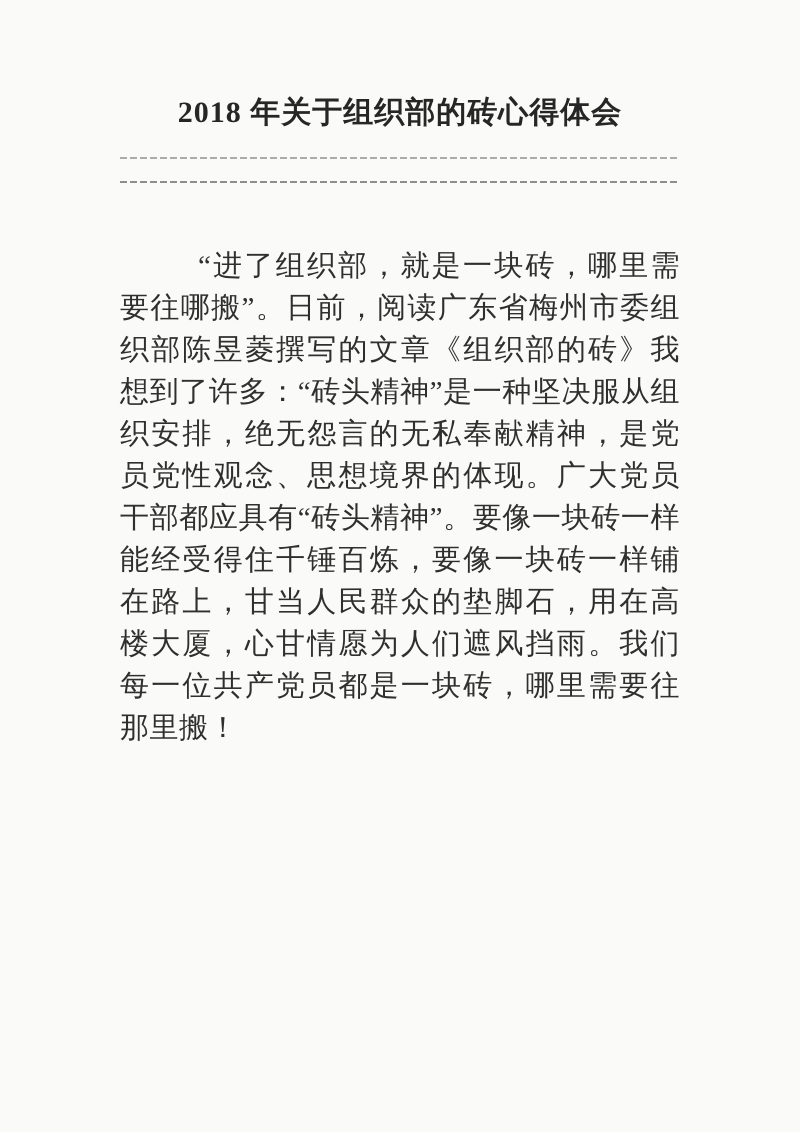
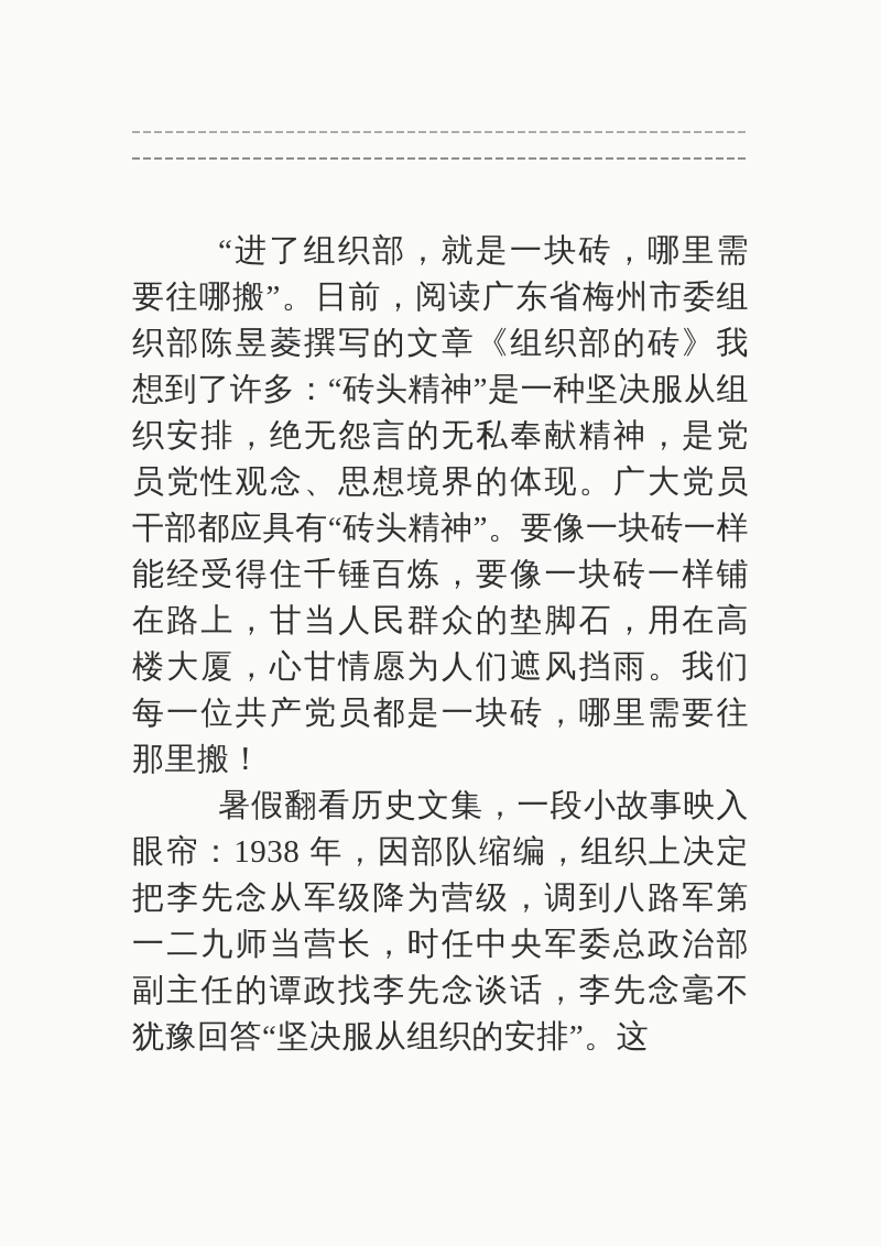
- 2018 年关于组织部的砖心得体会
  “进了组织部，就是一块砖，哪里需要往哪搬”。日前，阅读广东省梅州市委组织部陈昱菱撰写的文章《组织部的砖》我想到了许多：“砖头精神”是一种坚决服从组织安排，绝无怨言的无私奉献精神，是党员党性观念、思想境界的体现。广大党员干部都应具有“砖头精神”。要像一块砖一样能经受得住千锤百炼，要像一块砖一样铺在路上，甘当人民群众的垫脚石，用在高楼大厦，心甘情愿为人们遮风挡雨。我们每一位共产党员都是一块砖，哪里需要往那里搬！
+ 暑假翻看历史文集，一段小故事映入眼帘：1938 年，因部队缩编，组织上决定把李先念从军级降为营级，调到八路军第一二九师当营长，时任中央军委总政治部副主任的谭政找李先念谈话，李先念毫不犹豫回答“坚决服从组织的安排”。这
